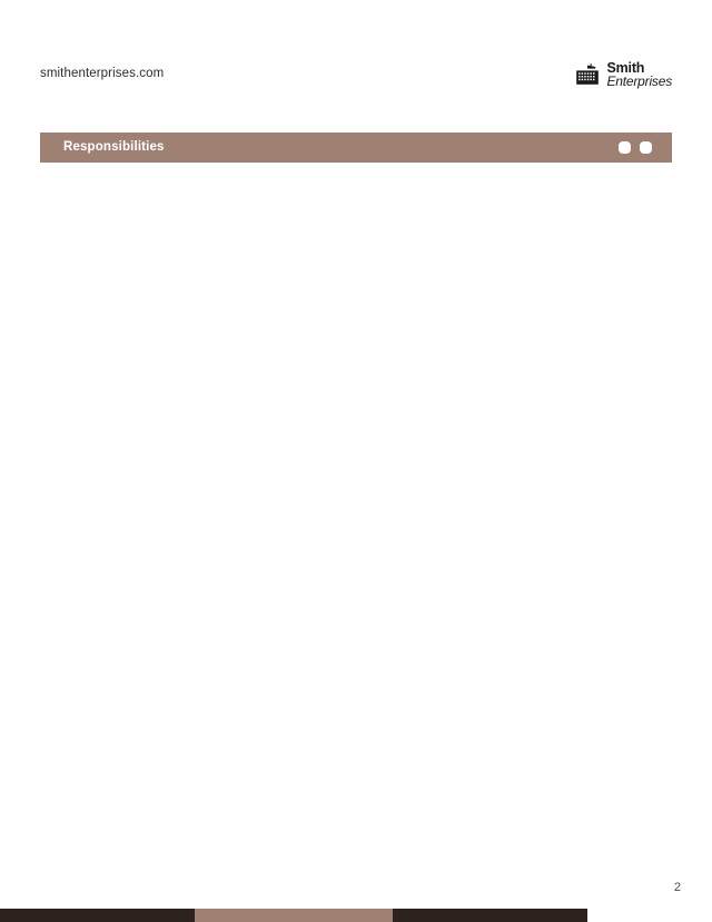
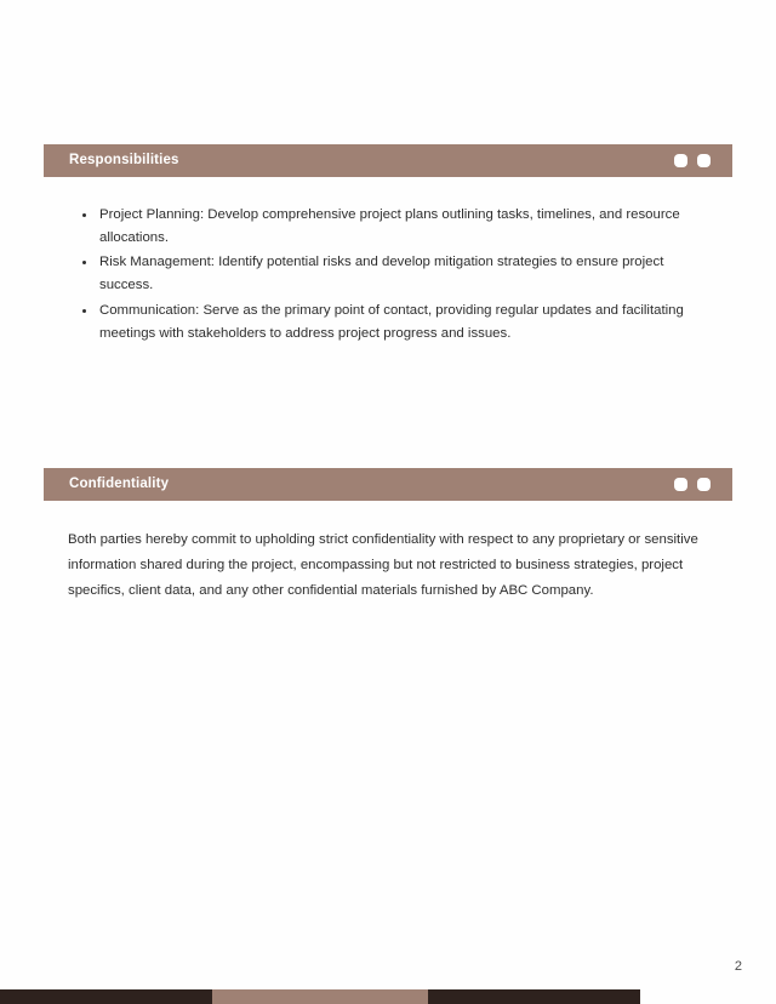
- smithenterprises.com
- Smith
- Enterprises
  Responsibilities
+ Project Planning: Develop comprehensive project plans outlining tasks, timelines, and resource allocations.
+ Risk Management: Identify potential risks and develop mitigation strategies to ensure project success.
+ Communication: Serve as the primary point of contact, providing regular updates and facilitating meetings with stakeholders to address project progress and issues.
+ Confidentiality
+ Both parties hereby commit to upholding strict confidentiality with respect to any proprietary or sensitive information shared during the project, encompassing but not restricted to business strategies, project specifics, client data, and any other confidential materials furnished by ABC Company.
  2
